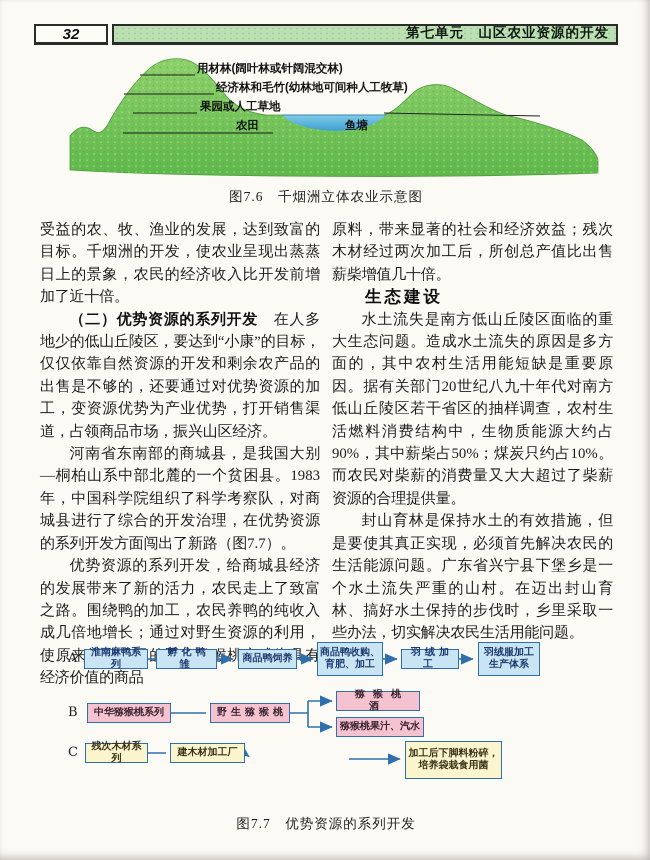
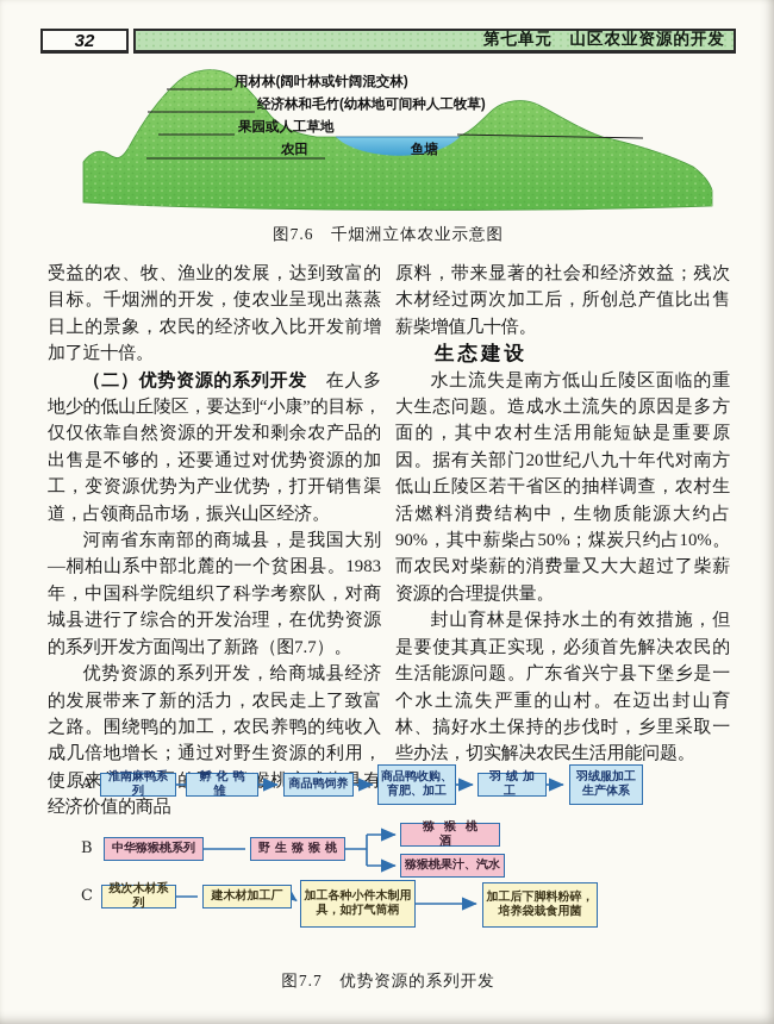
  32
  第七单元 山区农业资源的开发
  用材林(阔叶林或针阔混交林)
  经济林和毛竹(幼林地可间种人工牧草)
  果园或人工草地
  农田
  鱼塘
  图7.6 千烟洲立体农业示意图
  受益的农、牧、渔业的发展，达到致富的目标。千烟洲的开发，使农业呈现出蒸蒸日上的景象，农民的经济收入比开发前增加了近十倍。
  （二）优势资源的系列开发 在人多地少的低山丘陵区，要达到“小康”的目标，仅仅依靠自然资源的开发和剩余农产品的出售是不够的，还要通过对优势资源的加工，变资源优势为产业优势，打开销售渠道，占领商品市场，振兴山区经济。
  河南省东南部的商城县，是我国大别—桐柏山系中部北麓的一个贫困县。1983年，中国科学院组织了科学考察队，对商城县进行了综合的开发治理，在优势资源的系列开发方面闯出了新路（图7.7）。
  优势资源的系列开发，给商城县经济的发展带来了新的活力，农民走上了致富之路。围绕鸭的加工，农民养鸭的纯收入成几倍地增长；通过对野生资源的利用，使原来猴桃具有经济价值的商品
  原料，带来显著的社会和经济效益；残次木材经过两次加工后，所创总产值比出售薪柴增值几十倍。
  生态建设
  水土流失是南方低山丘陵区面临的重大生态问题。造成水土流失的原因是多方面的，其中农村生活用能短缺是重要原因。据有关部门20世纪八九十年代对南方低山丘陵区若干省区的抽样调查，农村生活燃料消费结构中，生物质能源大约占90%，其中薪柴占50%；煤炭只约占10%。而农民对柴薪的消费量又大大超过了柴薪资源的合理提供量。
  封山育林是保持水土的有效措施，但是要使其真正实现，必须首先解决农民的生活能源问题。广东省兴宁县下堡乡是一个水土流失严重的山村。在迈出封山育林、搞好水土保持的步伐时，乡里采取一些办法，切实解决农民生活用能问题。
  A
  B
  C
  淮南麻鸭系列
  孵化鸭雏
  商品鸭饲养
  商品鸭收购、育肥、加工
  羽绒加工
  羽绒服加工生产体系
  中华猕猴桃系列
  野生猕猴桃
  猕猴桃酒
  猕猴桃果汁、汽水
  残次木材系列
  建木材加工厂
+ 加工各种小件木制用具，如打气筒柄
  加工后下脚料粉碎，培养袋栽食用菌
  图7.7 优势资源的系列开发
